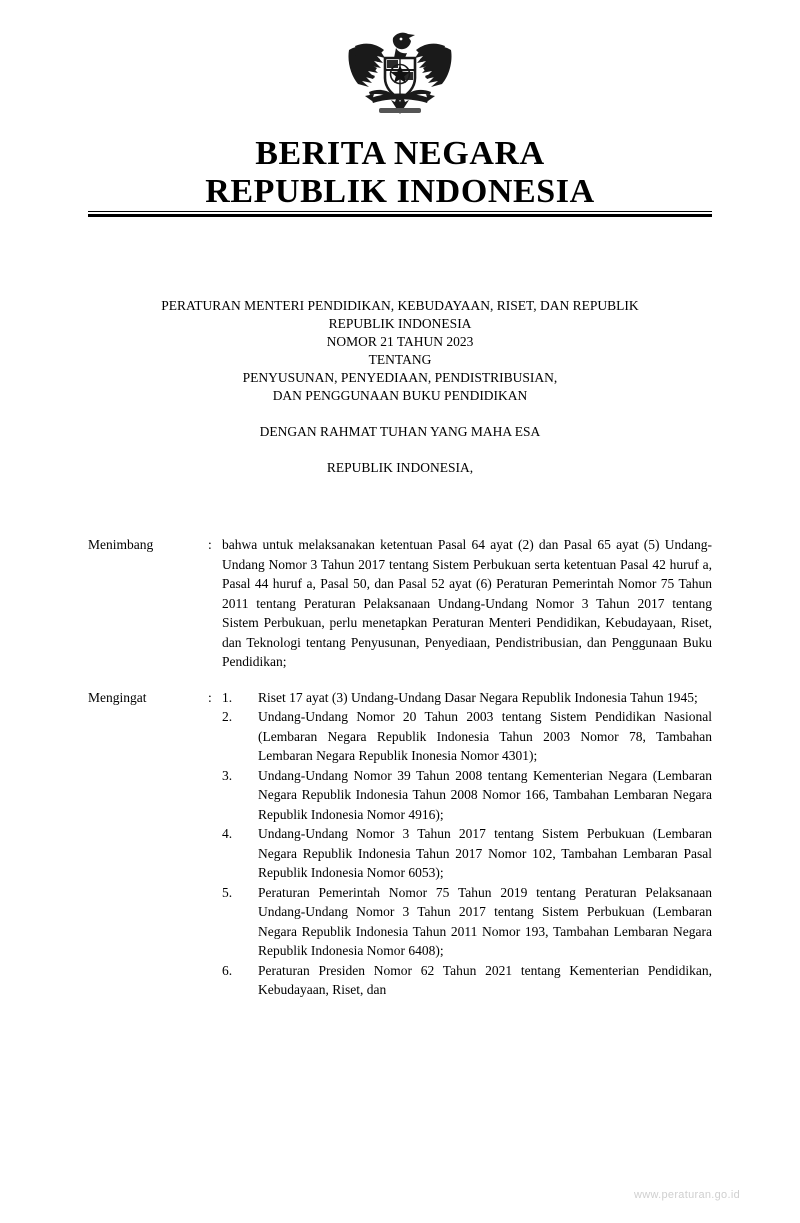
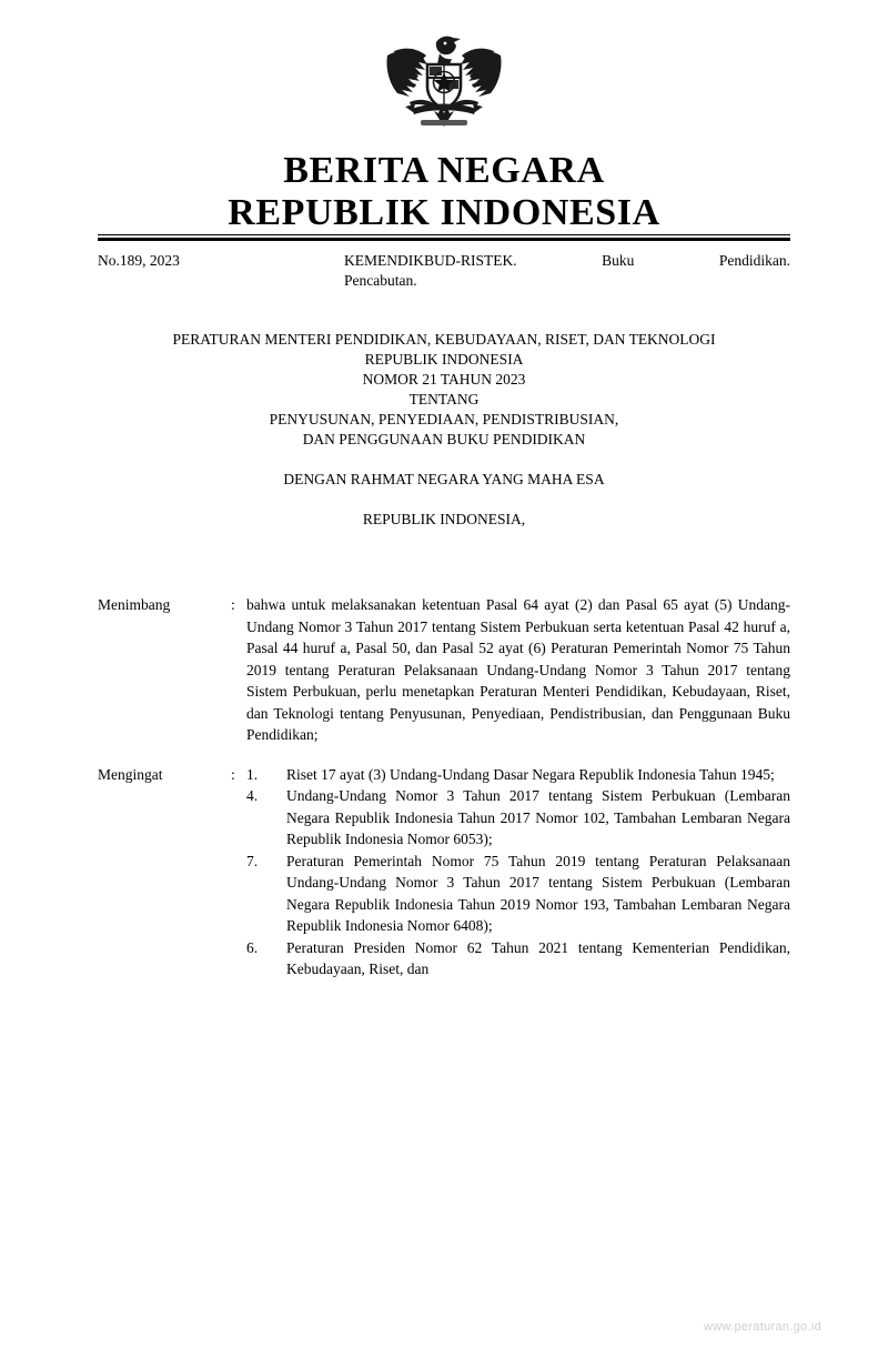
  BERITA NEGARA
  REPUBLIK INDONESIA
+ No.189, 2023
+ KEMENDIKBUD-RISTEK. Buku Pendidikan.
+ Pencabutan.
- PERATURAN MENTERI PENDIDIKAN, KEBUDAYAAN, RISET, DAN REPUBLIK
+ PERATURAN MENTERI PENDIDIKAN, KEBUDAYAAN, RISET, DAN TEKNOLOGI
  REPUBLIK INDONESIA
  NOMOR 21 TAHUN 2023
  TENTANG
  PENYUSUNAN, PENYEDIAAN, PENDISTRIBUSIAN,
  DAN PENGGUNAAN BUKU PENDIDIKAN
- DENGAN RAHMAT TUHAN YANG MAHA ESA
+ DENGAN RAHMAT NEGARA YANG MAHA ESA
  REPUBLIK INDONESIA,
  Menimbang
  :
- bahwa untuk melaksanakan ketentuan Pasal 64 ayat (2) dan Pasal 65 ayat (5) Undang-Undang Nomor 3 Tahun 2017 tentang Sistem Perbukuan serta ketentuan Pasal 42 huruf a, Pasal 44 huruf a, Pasal 50, dan Pasal 52 ayat (6) Peraturan Pemerintah Nomor 75 Tahun 2011 tentang Peraturan Pelaksanaan Undang-Undang Nomor 3 Tahun 2017 tentang Sistem Perbukuan, perlu menetapkan Peraturan Menteri Pendidikan, Kebudayaan, Riset, dan Teknologi tentang Penyusunan, Penyediaan, Pendistribusian, dan Penggunaan Buku Pendidikan;
+ bahwa untuk melaksanakan ketentuan Pasal 64 ayat (2) dan Pasal 65 ayat (5) Undang-Undang Nomor 3 Tahun 2017 tentang Sistem Perbukuan serta ketentuan Pasal 42 huruf a, Pasal 44 huruf a, Pasal 50, dan Pasal 52 ayat (6) Peraturan Pemerintah Nomor 75 Tahun 2019 tentang Peraturan Pelaksanaan Undang-Undang Nomor 3 Tahun 2017 tentang Sistem Perbukuan, perlu menetapkan Peraturan Menteri Pendidikan, Kebudayaan, Riset, dan Teknologi tentang Penyusunan, Penyediaan, Pendistribusian, dan Penggunaan Buku Pendidikan;
  Mengingat
  :
  1.
  Riset 17 ayat (3) Undang-Undang Dasar Negara Republik Indonesia Tahun 1945;
- 2.
- Undang-Undang Nomor 20 Tahun 2003 tentang Sistem Pendidikan Nasional (Lembaran Negara Republik Indonesia Tahun 2003 Nomor 78, Tambahan Lembaran Negara Republik Inonesia Nomor 4301);
- 3.
- Undang-Undang Nomor 39 Tahun 2008 tentang Kementerian Negara (Lembaran Negara Republik Indonesia Tahun 2008 Nomor 166, Tambahan Lembaran Negara Republik Indonesia Nomor 4916);
  4.
- Undang-Undang Nomor 3 Tahun 2017 tentang Sistem Perbukuan (Lembaran Negara Republik Indonesia Tahun 2017 Nomor 102, Tambahan Lembaran Pasal Republik Indonesia Nomor 6053);
+ Undang-Undang Nomor 3 Tahun 2017 tentang Sistem Perbukuan (Lembaran Negara Republik Indonesia Tahun 2017 Nomor 102, Tambahan Lembaran Negara Republik Indonesia Nomor 6053);
- 5.
+ 7.
- Peraturan Pemerintah Nomor 75 Tahun 2019 tentang Peraturan Pelaksanaan Undang-Undang Nomor 3 Tahun 2017 tentang Sistem Perbukuan (Lembaran Negara Republik Indonesia Tahun 2011 Nomor 193, Tambahan Lembaran Negara Republik Indonesia Nomor 6408);
+ Peraturan Pemerintah Nomor 75 Tahun 2019 tentang Peraturan Pelaksanaan Undang-Undang Nomor 3 Tahun 2017 tentang Sistem Perbukuan (Lembaran Negara Republik Indonesia Tahun 2019 Nomor 193, Tambahan Lembaran Negara Republik Indonesia Nomor 6408);
  6.
  Peraturan Presiden Nomor 62 Tahun 2021 tentang Kementerian Pendidikan, Kebudayaan, Riset, dan
  www.peraturan.go.id
